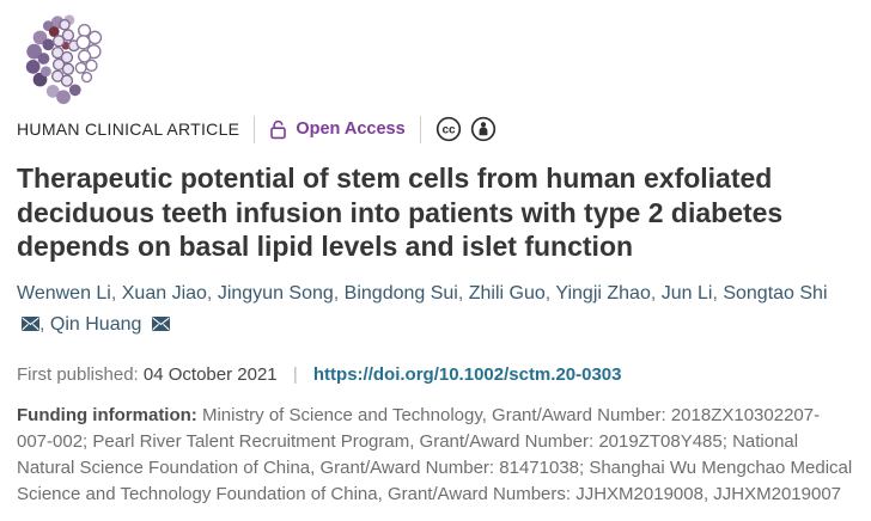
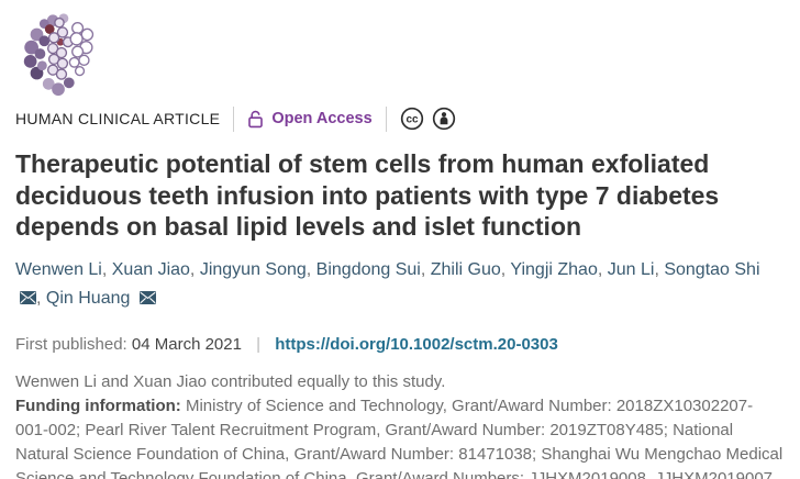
  HUMAN CLINICAL ARTICLE
  Open Access
  cc
- Therapeutic potential of stem cells from human exfoliated deciduous teeth infusion into patients with type 2 diabetes depends on basal lipid levels and islet function
+ Therapeutic potential of stem cells from human exfoliated deciduous teeth infusion into patients with type 7 diabetes depends on basal lipid levels and islet function
  Wenwen Li, Xuan Jiao, Jingyun Song, Bingdong Sui, Zhili Guo, Yingji Zhao, Jun Li, Songtao Shi , Qin Huang
- First published: 04 October 2021 | https://doi.org/10.1002/sctm.20-0303
+ First published: 04 March 2021 | https://doi.org/10.1002/sctm.20-0303
+ Wenwen Li and Xuan Jiao contributed equally to this study.
- Funding information: Ministry of Science and Technology, Grant/Award Number: 2018ZX10302207-007-002; Pearl River Talent Recruitment Program, Grant/Award Number: 2019ZT08Y485; National Natural Science Foundation of China, Grant/Award Number: 81471038; Shanghai Wu Mengchao Medical Science and Technology Foundation of China, Grant/Award Numbers: JJHXM2019008, JJHXM2019007
+ Funding information: Ministry of Science and Technology, Grant/Award Number: 2018ZX10302207-001-002; Pearl River Talent Recruitment Program, Grant/Award Number: 2019ZT08Y485; National Natural Science Foundation of China, Grant/Award Number: 81471038; Shanghai Wu Mengchao Medical Science and Technology Foundation of China, Grant/Award Numbers: JJHXM2019008, JJHXM2019007
